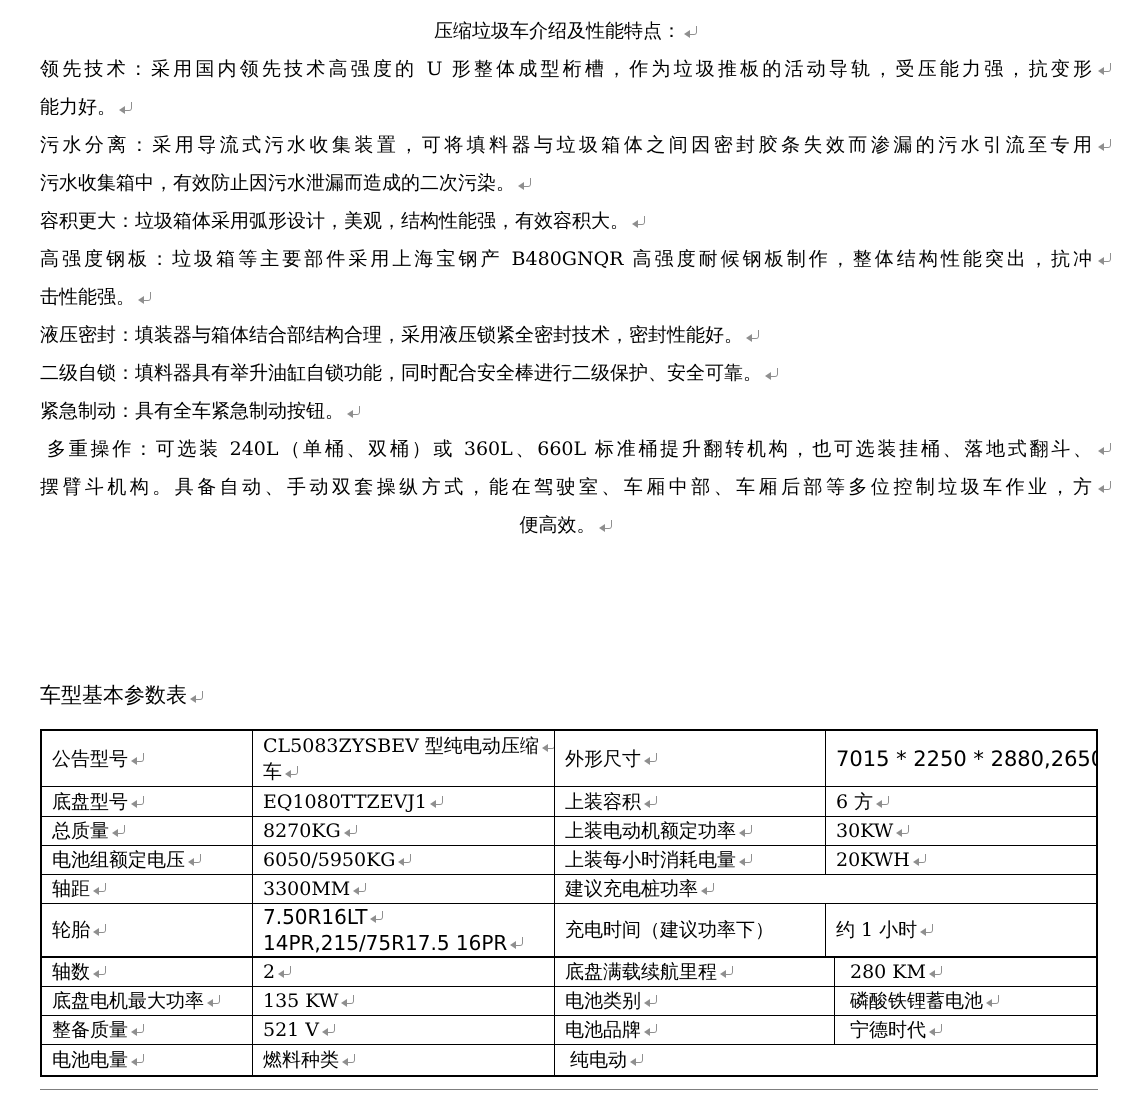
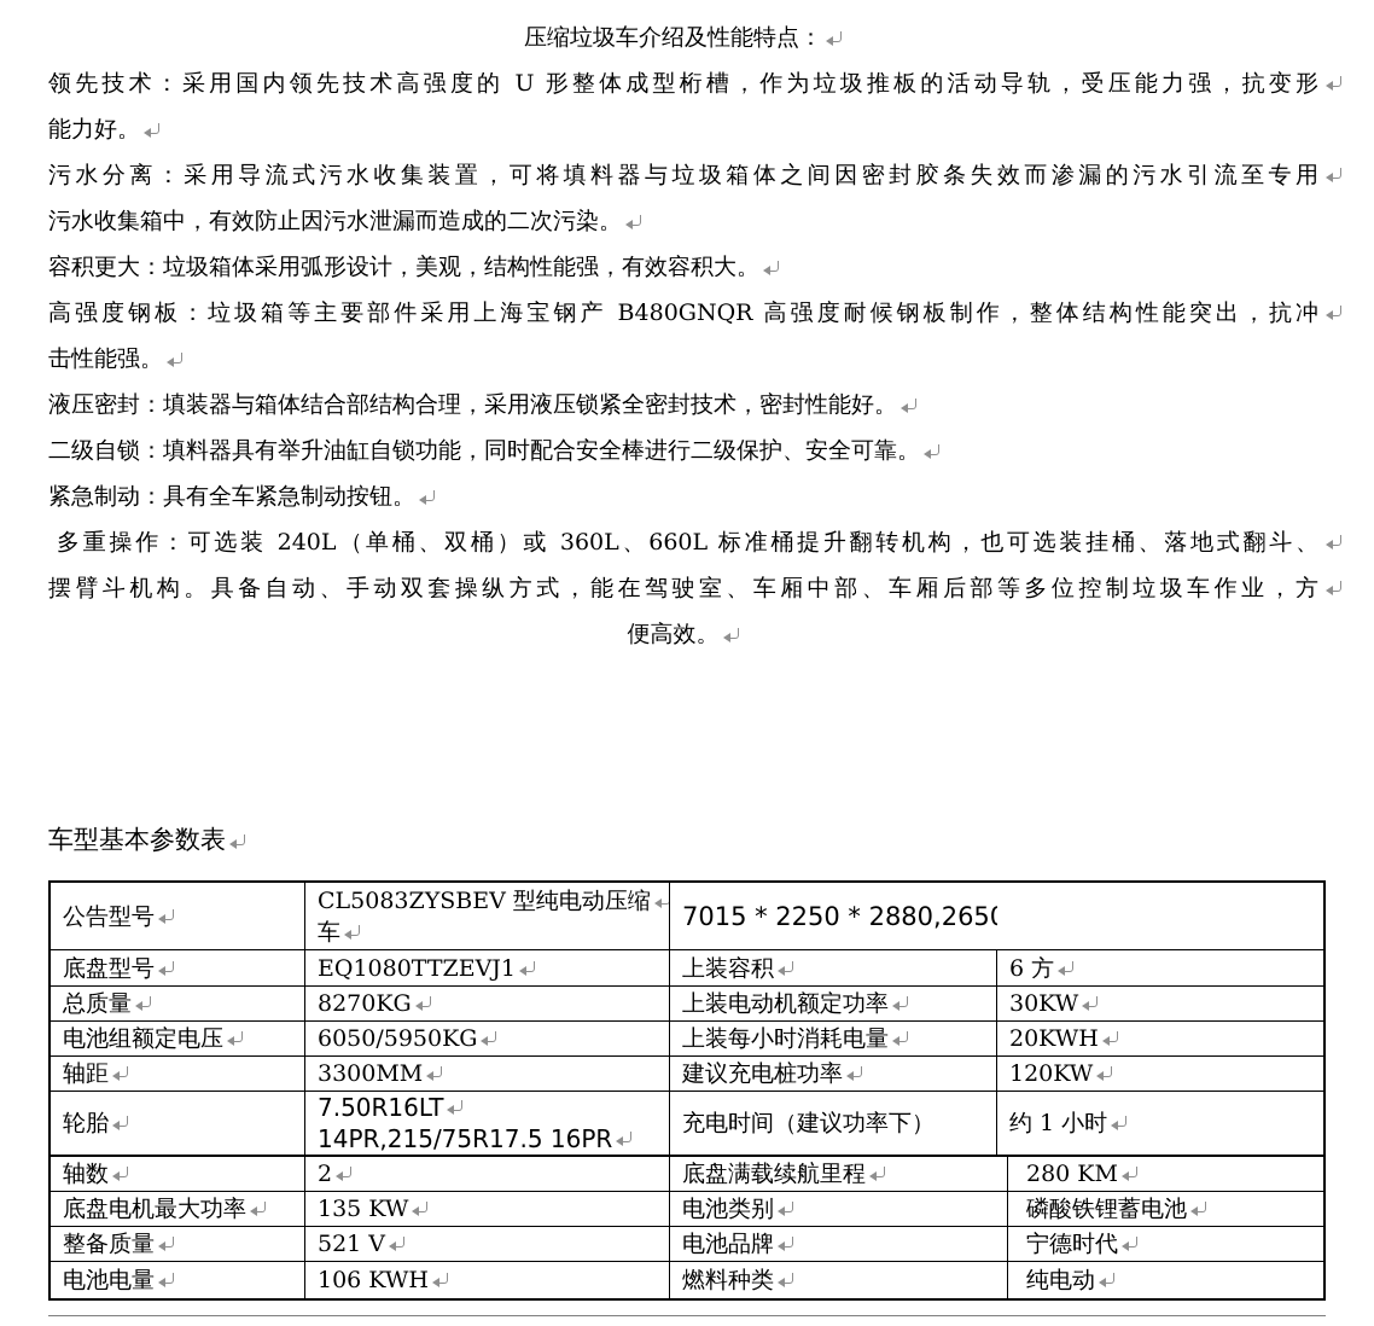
  压缩垃圾车介绍及性能特点：
  领先技术：采用国内领先技术高强度的 U 形整体成型桁槽，作为垃圾推板的活动导轨，受压能力强，抗变形
  能力好。
  污水分离：采用导流式污水收集装置，可将填料器与垃圾箱体之间因密封胶条失效而渗漏的污水引流至专用
  污水收集箱中，有效防止因污水泄漏而造成的二次污染。
  容积更大：垃圾箱体采用弧形设计，美观，结构性能强，有效容积大。
  高强度钢板：垃圾箱等主要部件采用上海宝钢产 B480GNQR 高强度耐候钢板制作，整体结构性能突出，抗冲
  击性能强。
  液压密封：填装器与箱体结合部结构合理，采用液压锁紧全密封技术，密封性能好。
  二级自锁：填料器具有举升油缸自锁功能，同时配合安全棒进行二级保护、安全可靠。
  紧急制动：具有全车紧急制动按钮。
  多重操作：可选装 240L（单桶、双桶）或 360L、660L 标准桶提升翻转机构，也可选装挂桶、落地式翻斗、
  摆臂斗机构。具备自动、手动双套操纵方式，能在驾驶室、车厢中部、车厢后部等多位控制垃圾车作业，方
  便高效。
  车型基本参数表
  公告型号
  CL5083ZYSBEV 型纯电动压缩
  车
- 外形尺寸
  7015 * 2250 * 2880,265
  底盘型号
  EQ1080TTZEVJ1
  上装容积
  6 方
  总质量
  8270KG
  上装电动机额定功率
  30KW
  电池组额定电压
  6050/5950KG
  上装每小时消耗电量
  20KWH
  轴距
  3300MM
  建议充电桩功率
+ 120KW
  轮胎
  7.50R16LT
  14PR,215/75R17.5 16PR
  充电时间（建议功率下）
  约 1 小时
  轴数
  2
  底盘满载续航里程
  280 KM
  底盘电机最大功率
  135 KW
  电池类别
  磷酸铁锂蓄电池
  整备质量
  521 V
  电池品牌
  宁德时代
  电池电量
+ 106 KWH
  燃料种类
  纯电动
